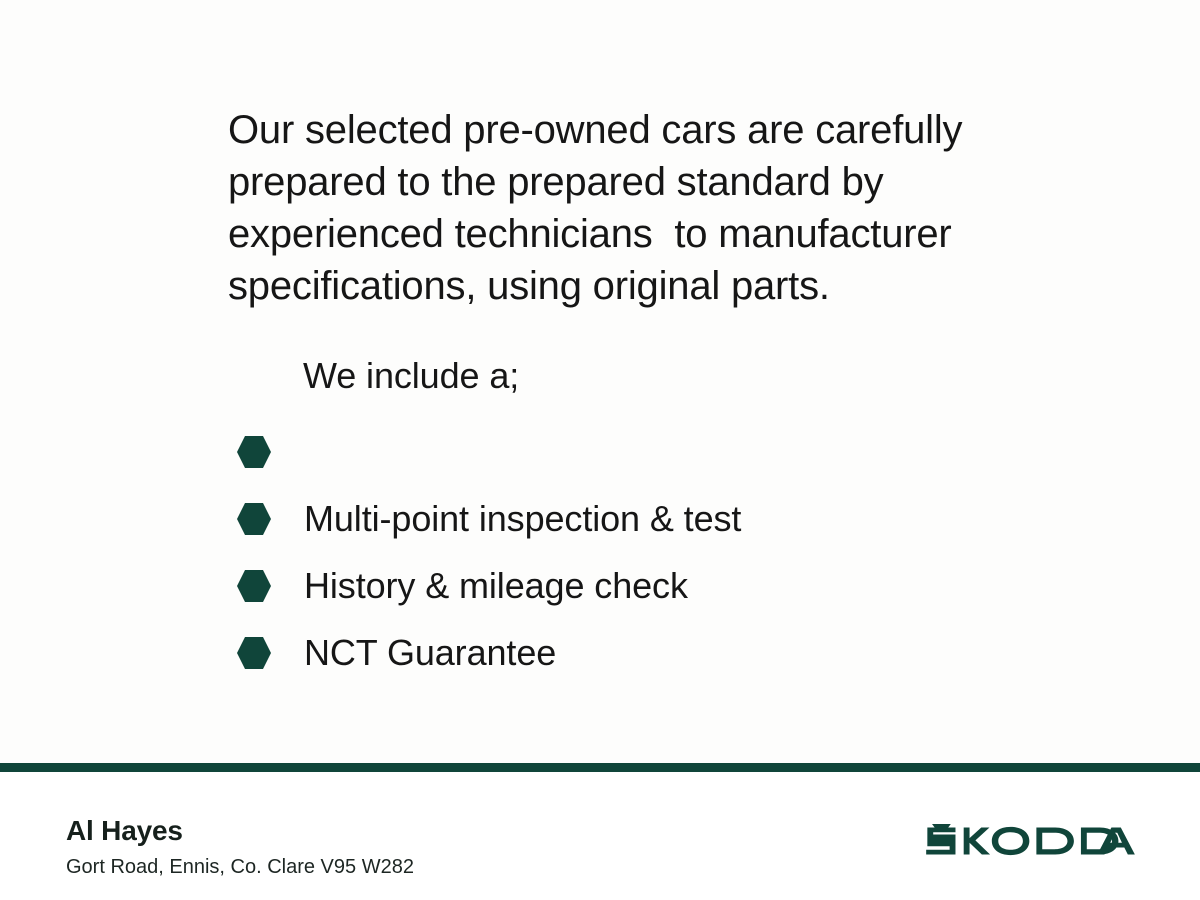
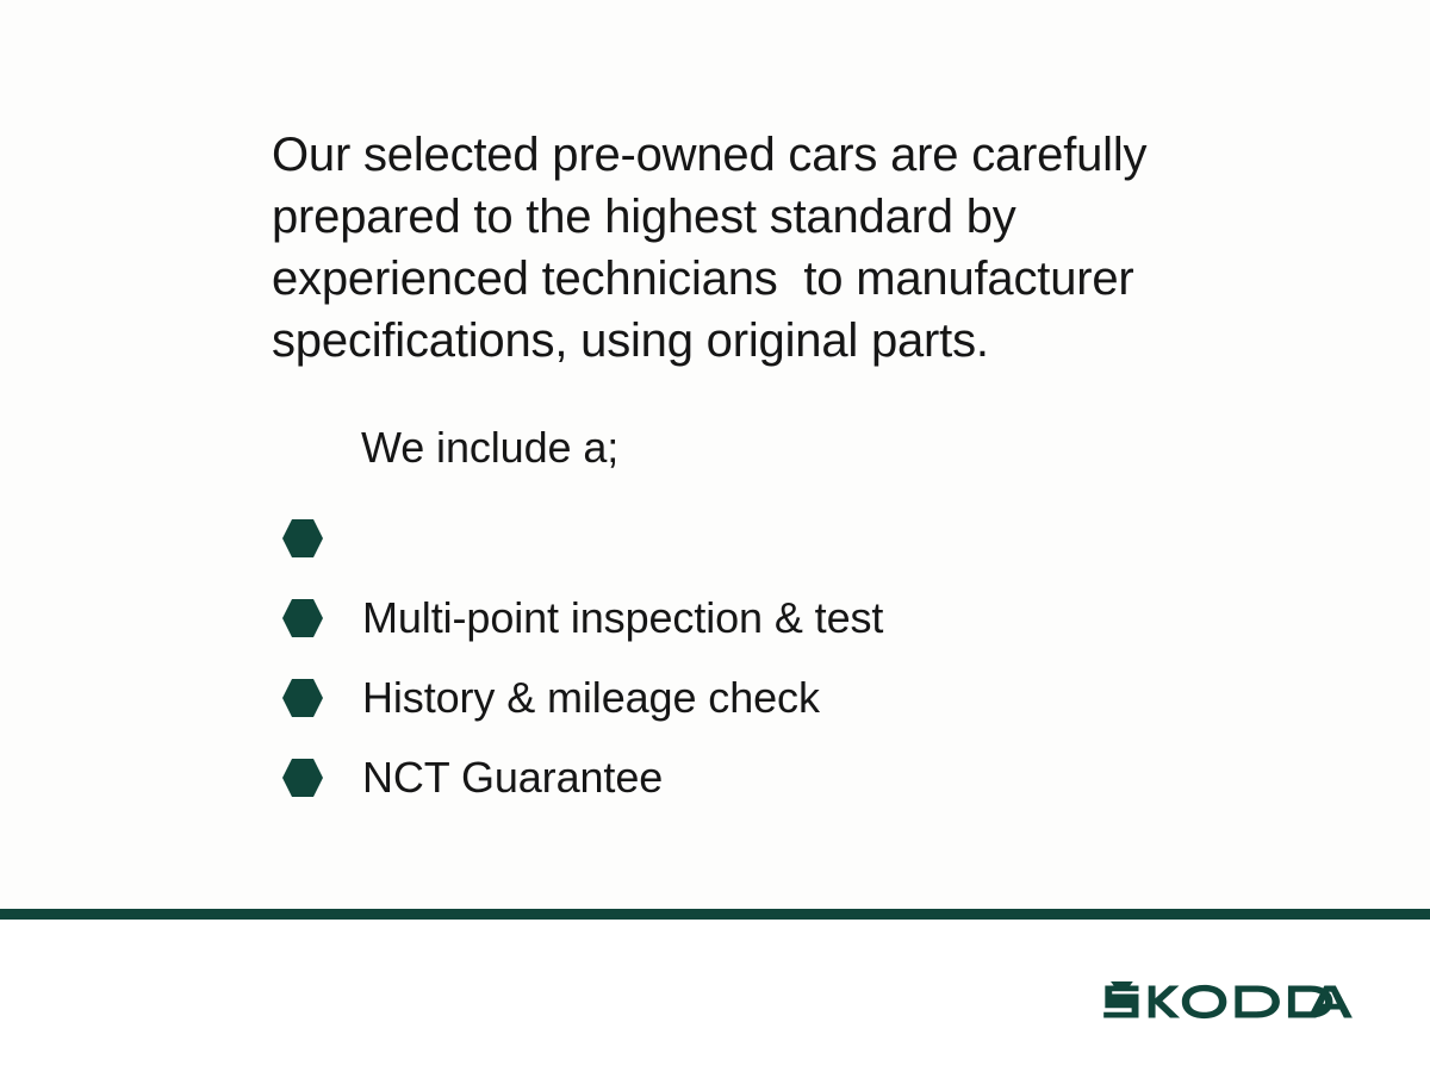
- Our selected pre-owned cars are carefully prepared to the prepared standard by experienced technicians to manufacturer specifications, using original parts.
+ Our selected pre-owned cars are carefully prepared to the highest standard by experienced technicians to manufacturer specifications, using original parts.
  We include a;
  Multi-point inspection & test
  History & mileage check
  NCT Guarantee
- Al Hayes
- Gort Road, Ennis, Co. Clare V95 W282
